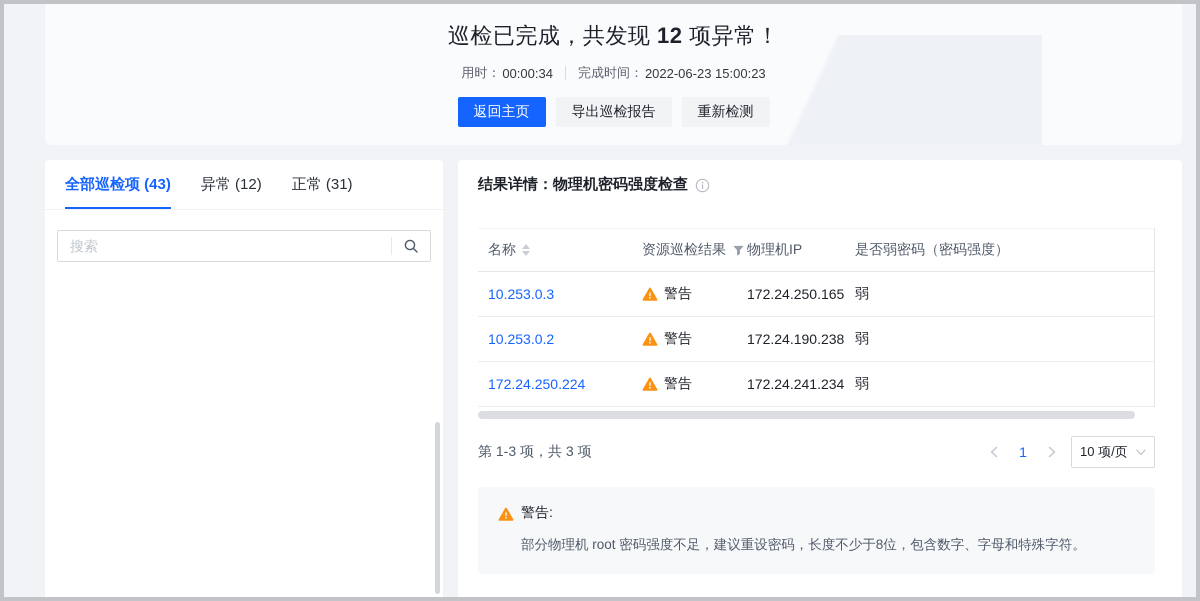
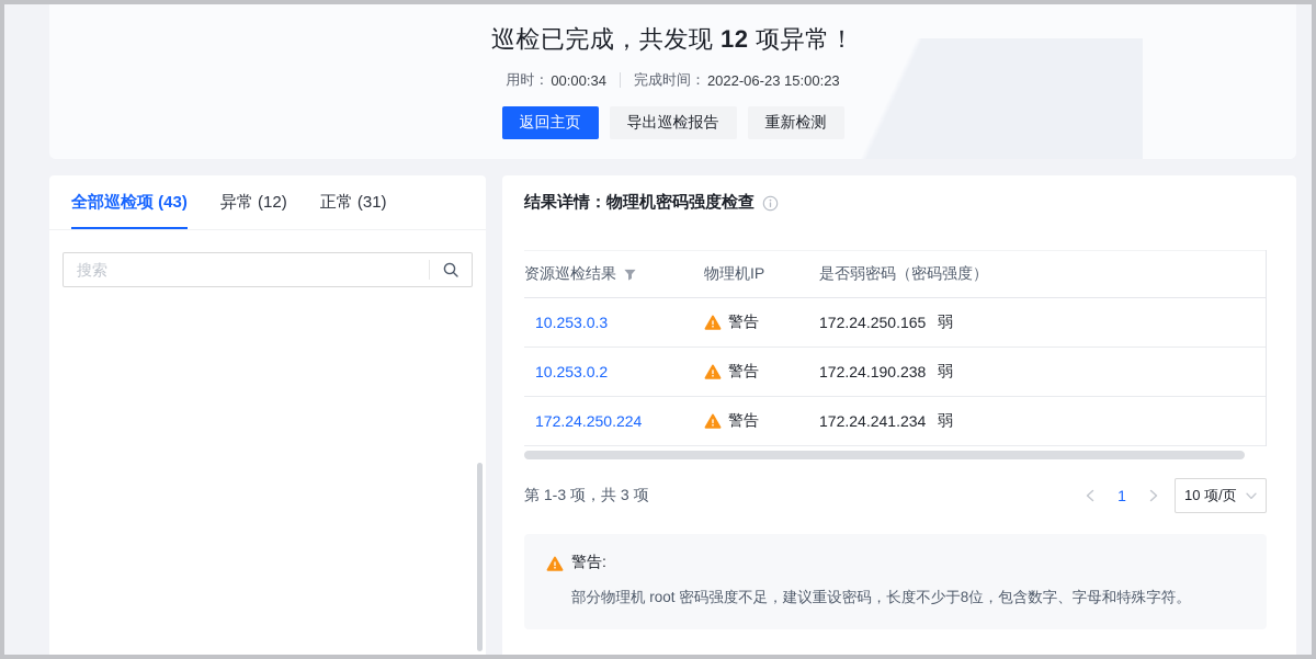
  用时：
  返回主页
  导出巡检报告
  重新检测
  全部巡检项 (43)
  异常 (12)
  正常 (31)
  搜索
  结果详情：物理机密码强度检查
- 名称
  资源巡检结果
  物理机IP
  是否弱密码（密码强度）
  10.253.0.3
  警告
  172.24.250.165
  弱
  10.253.0.2
  警告
  172.24.190.238
  弱
  172.24.250.224
  警告
  172.24.241.234
  弱
  第 1-3 项，共 3 项
  1
  10 项/页
  警告:
  部分物理机 root 密码强度不足，建议重设密码，长度不少于8位，包含数字、字母和特殊字符。
